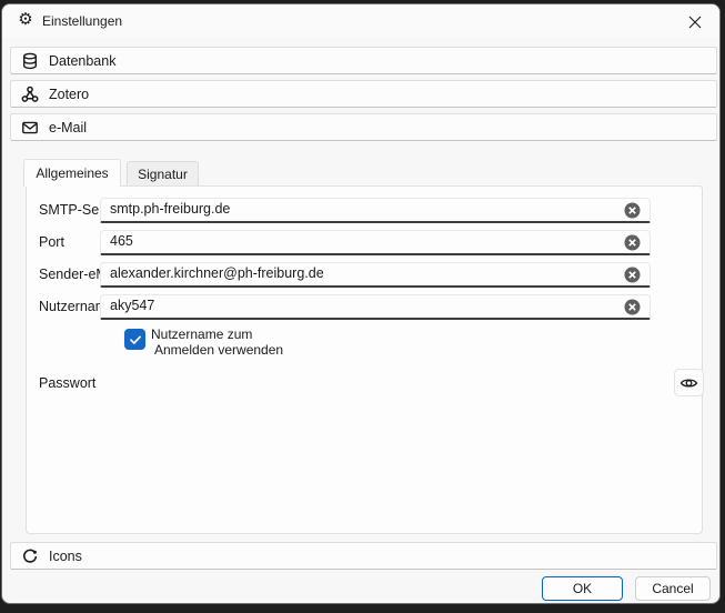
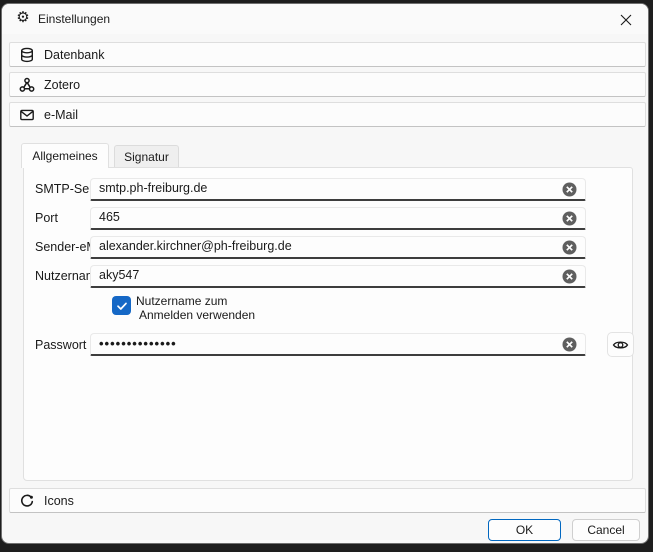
  ⚙
  Einstellungen
  Datenbank
  Zotero
  e-Mail
  Allgemeines
  Signatur
  smtp.ph-freiburg.de
  Port
  465
  alexander.kirchner@ph-freiburg.de
  Nutzerna
  aky547
  Nutzername zum
  Anmelden verwenden
  Passwort
+ ••••••••••••••
  Icons
  OK
  Cancel
